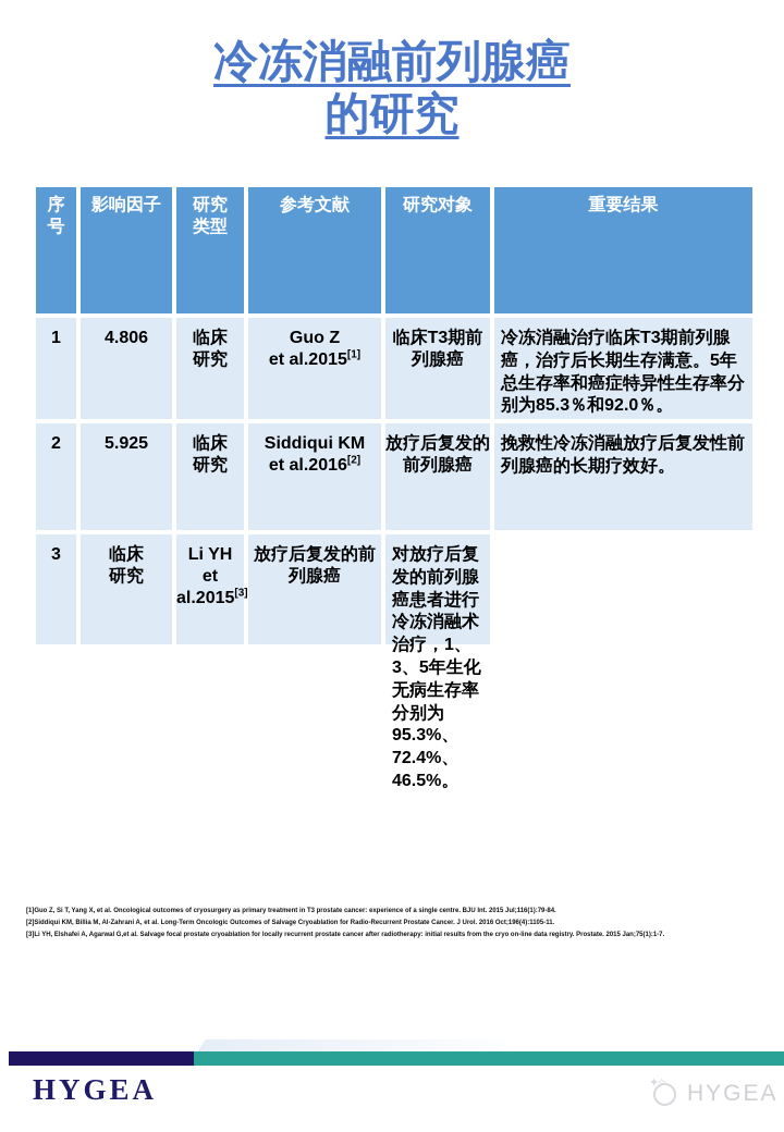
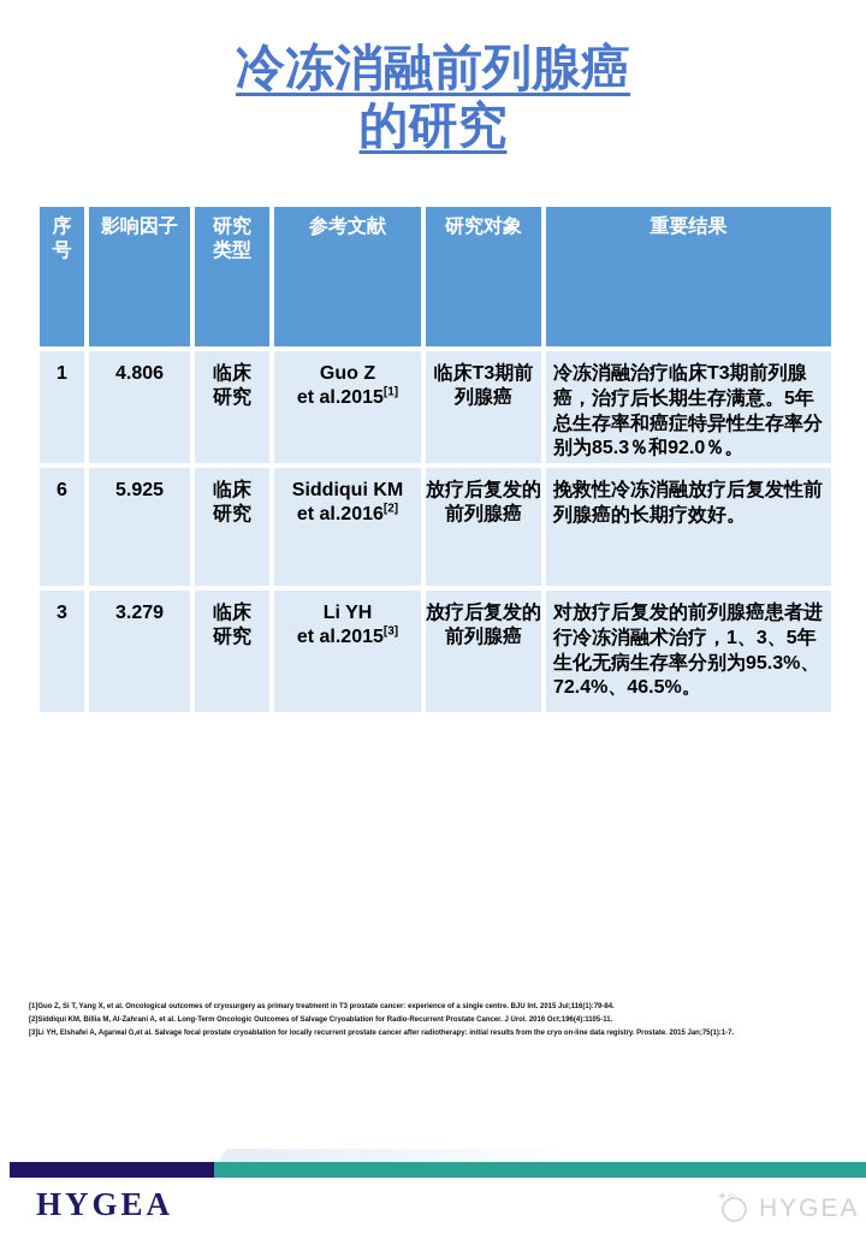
  冷冻消融前列腺癌
  的研究
  序
  号
  影响因子
  研究
  类型
  参考文献
  研究对象
  重要结果
  1
  4.806
  临床
  研究
  Guo Z
  et al.2015[1]
  临床T3期前列腺癌
  冷冻消融治疗临床T3期前列腺癌，治疗后长期生存满意。5年总生存率和癌症特异性生存率分别为85.3％和92.0％。
- 2
+ 6
  5.925
  临床
  研究
  Siddiqui KM
  et al.2016[2]
  放疗后复发的前列腺癌
  挽救性冷冻消融放疗后复发性前列腺癌的长期疗效好。
  3
+ 3.279
  临床
  研究
  Li YH
  et al.2015[3]
  放疗后复发的前列腺癌
  对放疗后复发的前列腺癌患者进行冷冻消融术治疗，1、3、5年生化无病生存率分别为95.3%、72.4%、46.5%。
  HYGEA
  ✦✧
  HYGEA
